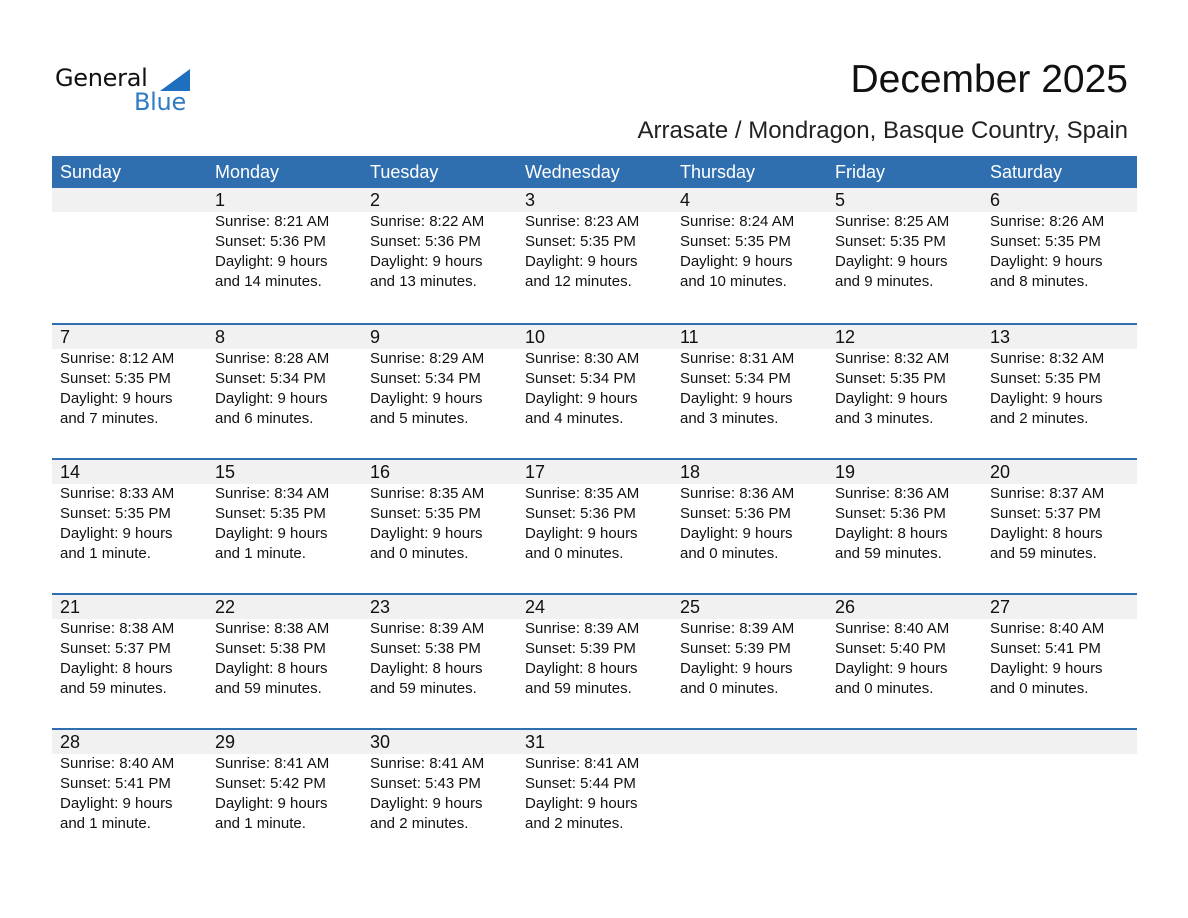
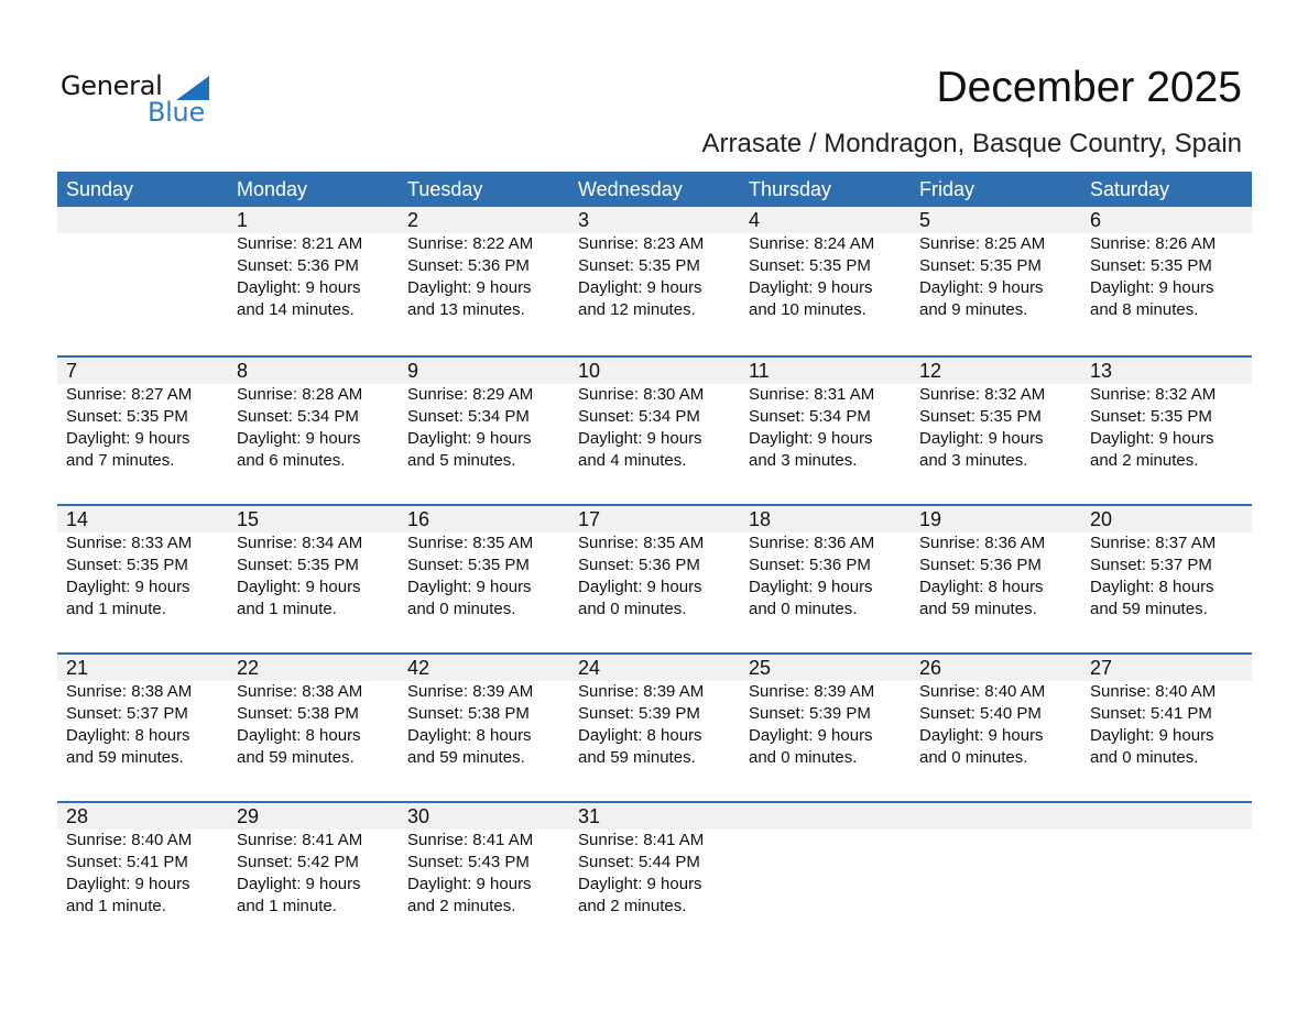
  General
  Blue
  December 2025
  Arrasate / Mondragon, Basque Country, Spain
  Sunday
  Monday
  Tuesday
  Wednesday
  Thursday
  Friday
  Saturday
  1
  Sunrise: 8:21 AM
  Sunset: 5:36 PM
  Daylight: 9 hours
  and 14 minutes.
  2
  Sunrise: 8:22 AM
  Sunset: 5:36 PM
  Daylight: 9 hours
  and 13 minutes.
  3
  Sunrise: 8:23 AM
  Sunset: 5:35 PM
  Daylight: 9 hours
  and 12 minutes.
  4
  Sunrise: 8:24 AM
  Sunset: 5:35 PM
  Daylight: 9 hours
  and 10 minutes.
  5
  Sunrise: 8:25 AM
  Sunset: 5:35 PM
  Daylight: 9 hours
  and 9 minutes.
  6
  Sunrise: 8:26 AM
  Sunset: 5:35 PM
  Daylight: 9 hours
  and 8 minutes.
  7
- Sunrise: 8:12 AM
+ Sunrise: 8:27 AM
  Sunset: 5:35 PM
  Daylight: 9 hours
  and 7 minutes.
  8
  Sunrise: 8:28 AM
  Sunset: 5:34 PM
  Daylight: 9 hours
  and 6 minutes.
  9
  Sunrise: 8:29 AM
  Sunset: 5:34 PM
  Daylight: 9 hours
  and 5 minutes.
  10
  Sunrise: 8:30 AM
  Sunset: 5:34 PM
  Daylight: 9 hours
  and 4 minutes.
  11
  Sunrise: 8:31 AM
  Sunset: 5:34 PM
  Daylight: 9 hours
  and 3 minutes.
  12
  Sunrise: 8:32 AM
  Sunset: 5:35 PM
  Daylight: 9 hours
  and 3 minutes.
  13
  Sunrise: 8:32 AM
  Sunset: 5:35 PM
  Daylight: 9 hours
  and 2 minutes.
  14
  Sunrise: 8:33 AM
  Sunset: 5:35 PM
  Daylight: 9 hours
  and 1 minute.
  15
  Sunrise: 8:34 AM
  Sunset: 5:35 PM
  Daylight: 9 hours
  and 1 minute.
  16
  Sunrise: 8:35 AM
  Sunset: 5:35 PM
  Daylight: 9 hours
  and 0 minutes.
  17
  Sunrise: 8:35 AM
  Sunset: 5:36 PM
  Daylight: 9 hours
  and 0 minutes.
  18
  Sunrise: 8:36 AM
  Sunset: 5:36 PM
  Daylight: 9 hours
  and 0 minutes.
  19
  Sunrise: 8:36 AM
  Sunset: 5:36 PM
  Daylight: 8 hours
  and 59 minutes.
  20
  Sunrise: 8:37 AM
  Sunset: 5:37 PM
  Daylight: 8 hours
  and 59 minutes.
  21
  Sunrise: 8:38 AM
  Sunset: 5:37 PM
  Daylight: 8 hours
  and 59 minutes.
  22
  Sunrise: 8:38 AM
  Sunset: 5:38 PM
  Daylight: 8 hours
  and 59 minutes.
- 23
+ 42
  Sunrise: 8:39 AM
  Sunset: 5:38 PM
  Daylight: 8 hours
  and 59 minutes.
  24
  Sunrise: 8:39 AM
  Sunset: 5:39 PM
  Daylight: 8 hours
  and 59 minutes.
  25
  Sunrise: 8:39 AM
  Sunset: 5:39 PM
  Daylight: 9 hours
  and 0 minutes.
  26
  Sunrise: 8:40 AM
  Sunset: 5:40 PM
  Daylight: 9 hours
  and 0 minutes.
  27
  Sunrise: 8:40 AM
  Sunset: 5:41 PM
  Daylight: 9 hours
  and 0 minutes.
  28
  Sunrise: 8:40 AM
  Sunset: 5:41 PM
  Daylight: 9 hours
  and 1 minute.
  29
  Sunrise: 8:41 AM
  Sunset: 5:42 PM
  Daylight: 9 hours
  and 1 minute.
  30
  Sunrise: 8:41 AM
  Sunset: 5:43 PM
  Daylight: 9 hours
  and 2 minutes.
  31
  Sunrise: 8:41 AM
  Sunset: 5:44 PM
  Daylight: 9 hours
  and 2 minutes.
